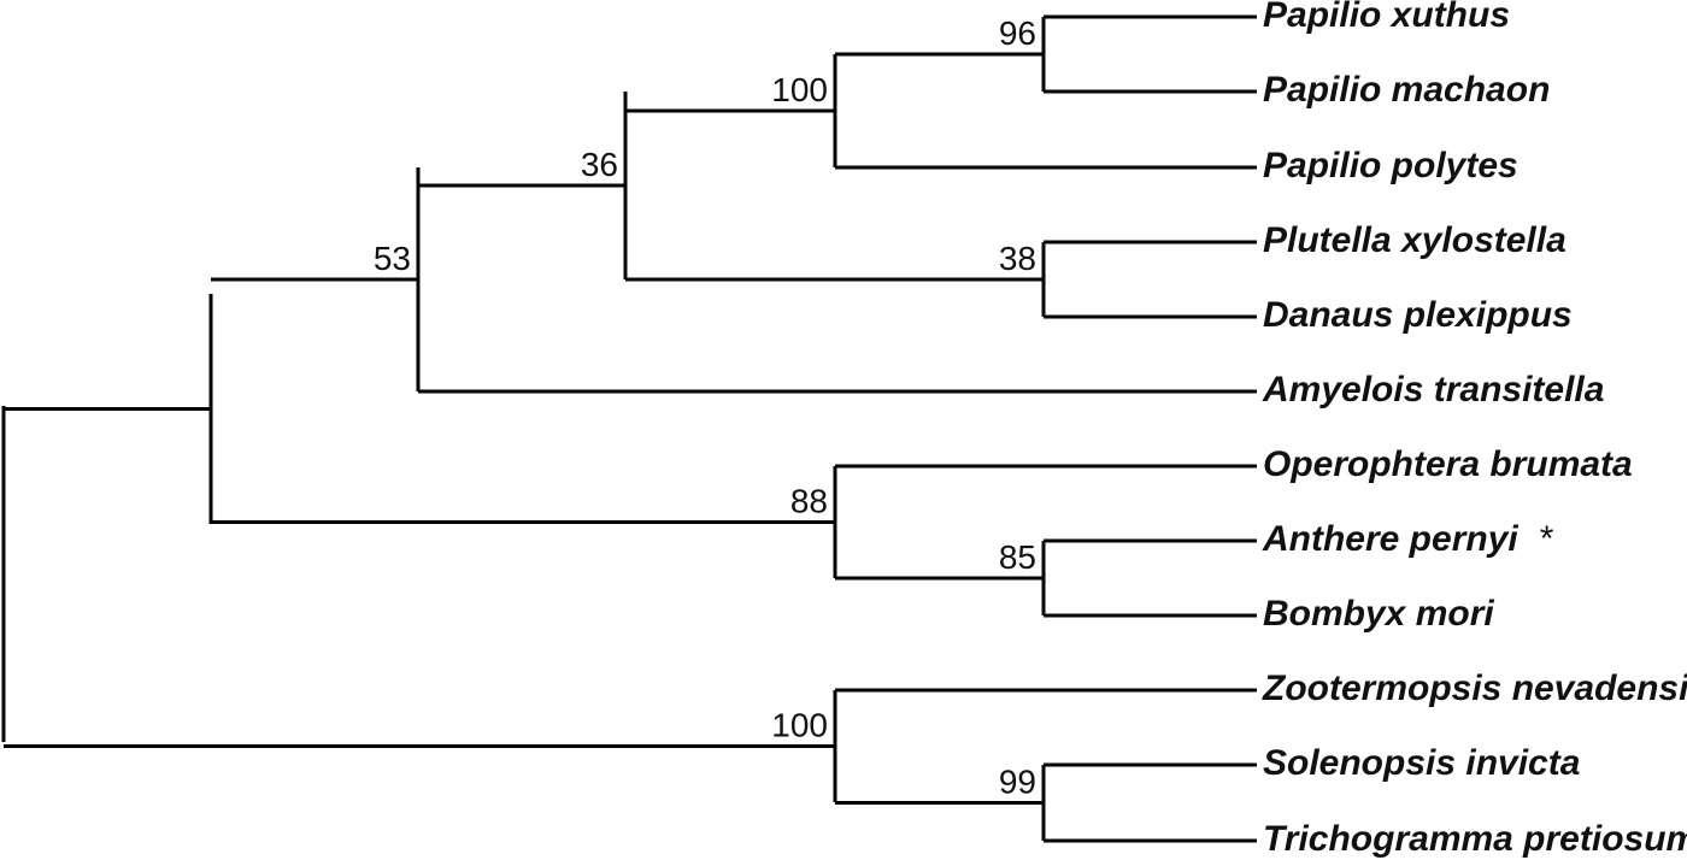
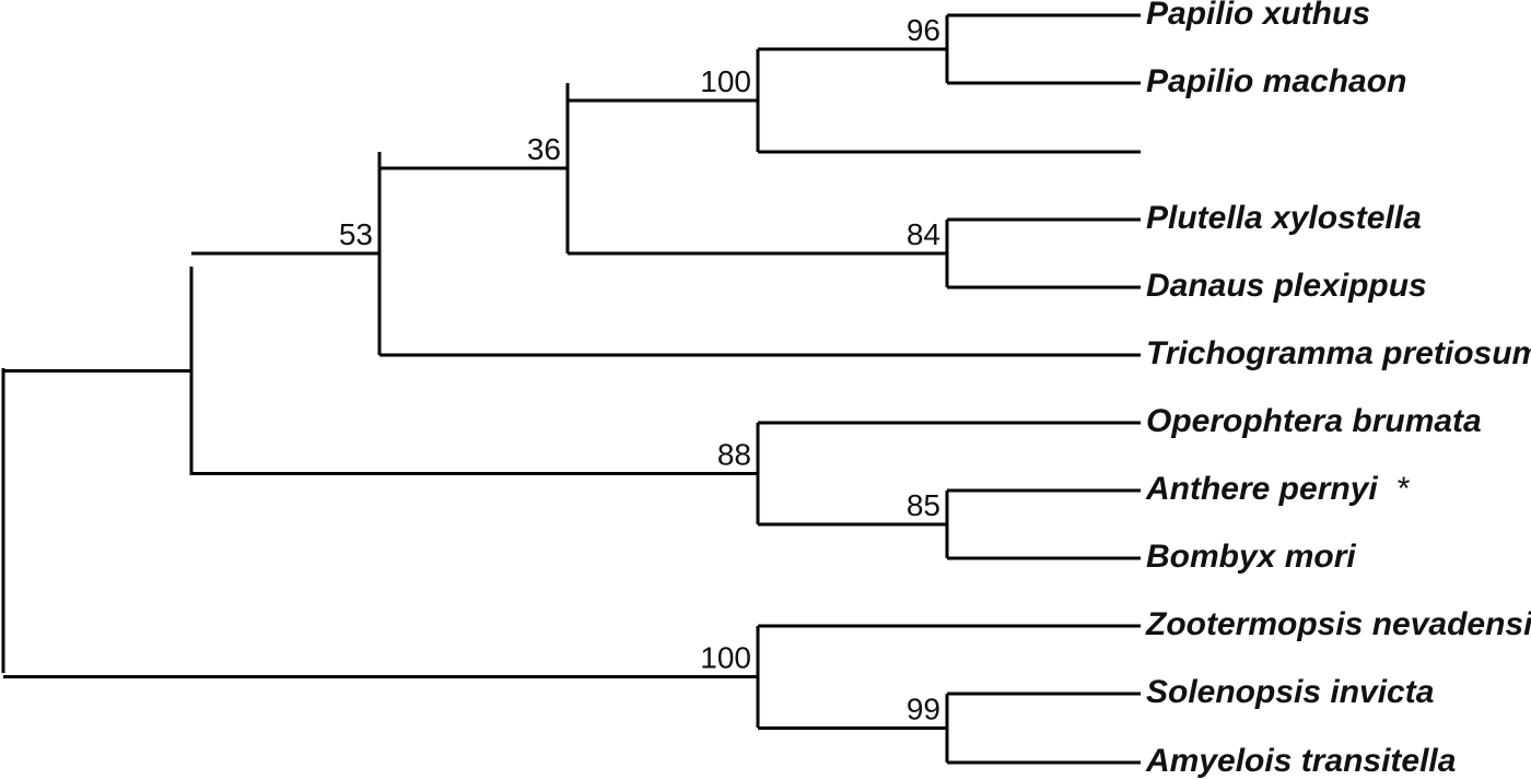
  53
  36
  100
  96
- 38
+ 84
  88
  85
  100
  99
  Papilio xuthus
  Papilio machaon
- Papilio polytes
  Plutella xylostella
  Danaus plexippus
- Amyelois transitella
+ Trichogramma pretiosum
  Operophtera brumata
  Anthere pernyi
  *
  Bombyx mori
  Zootermopsis nevadensi
  Solenopsis invicta
- Trichogramma pretiosum
+ Amyelois transitella
